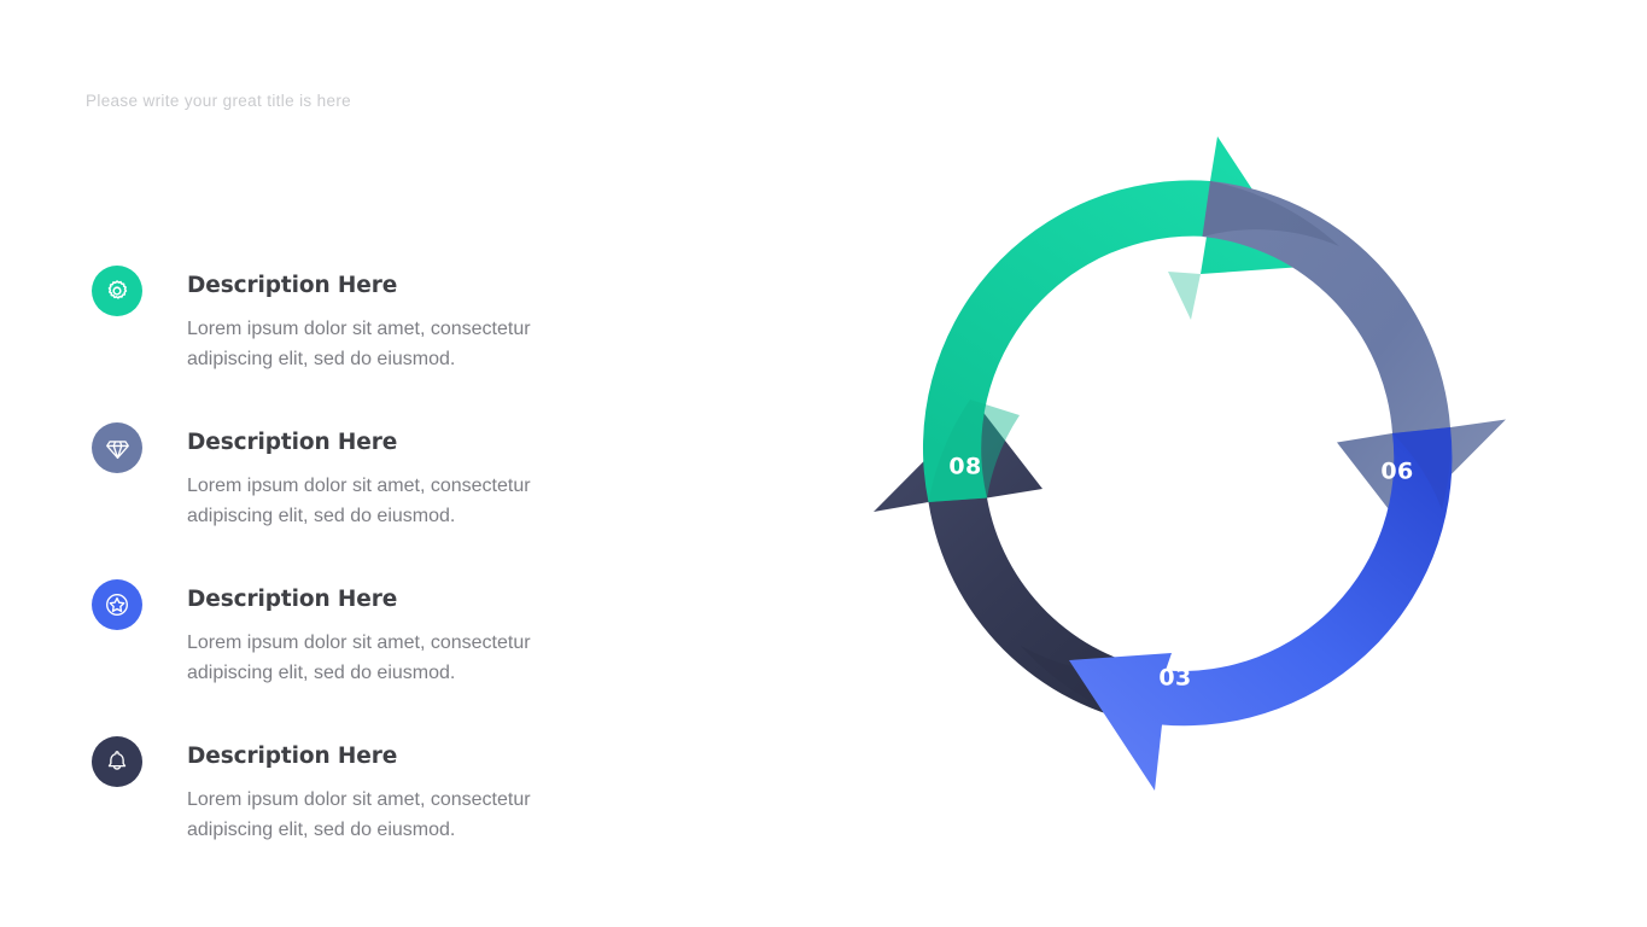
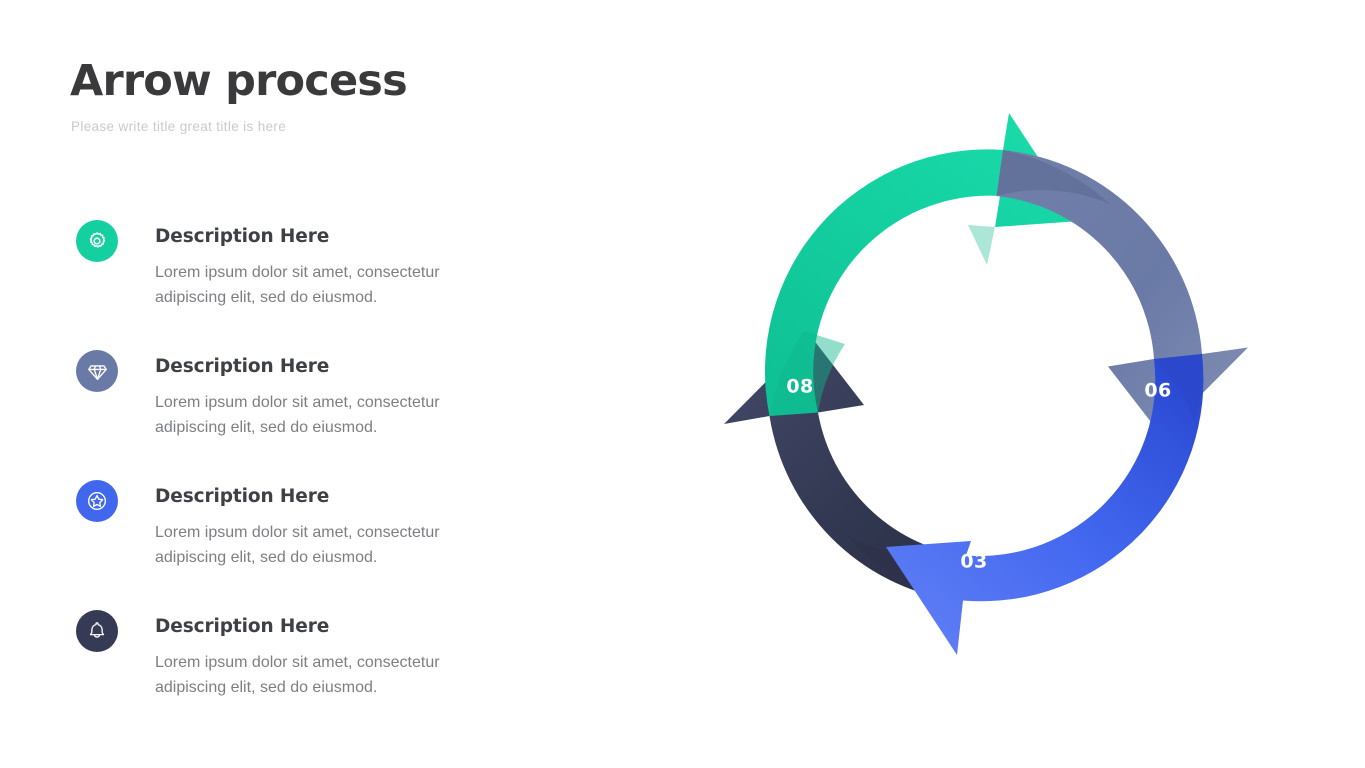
+ Arrow process
- Please write your great title is here
+ Please write title great title is here
  Description Here
  Lorem ipsum dolor sit amet, consectetur adipiscing elit, sed do eiusmod.
  Description Here
  Lorem ipsum dolor sit amet, consectetur adipiscing elit, sed do eiusmod.
  Description Here
  Lorem ipsum dolor sit amet, consectetur adipiscing elit, sed do eiusmod.
  Description Here
  Lorem ipsum dolor sit amet, consectetur adipiscing elit, sed do eiusmod.
  06
  03
  08
